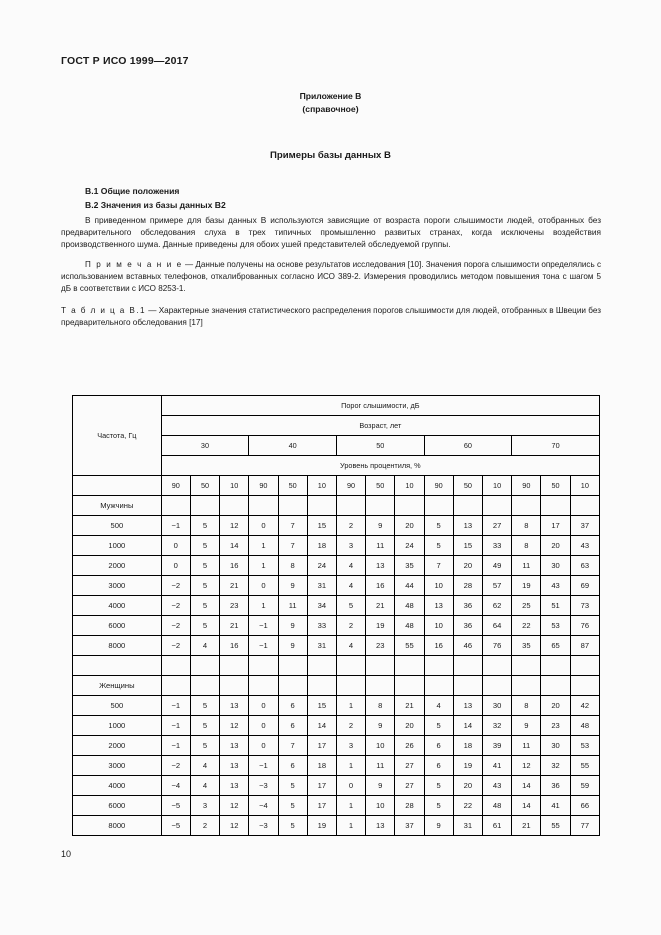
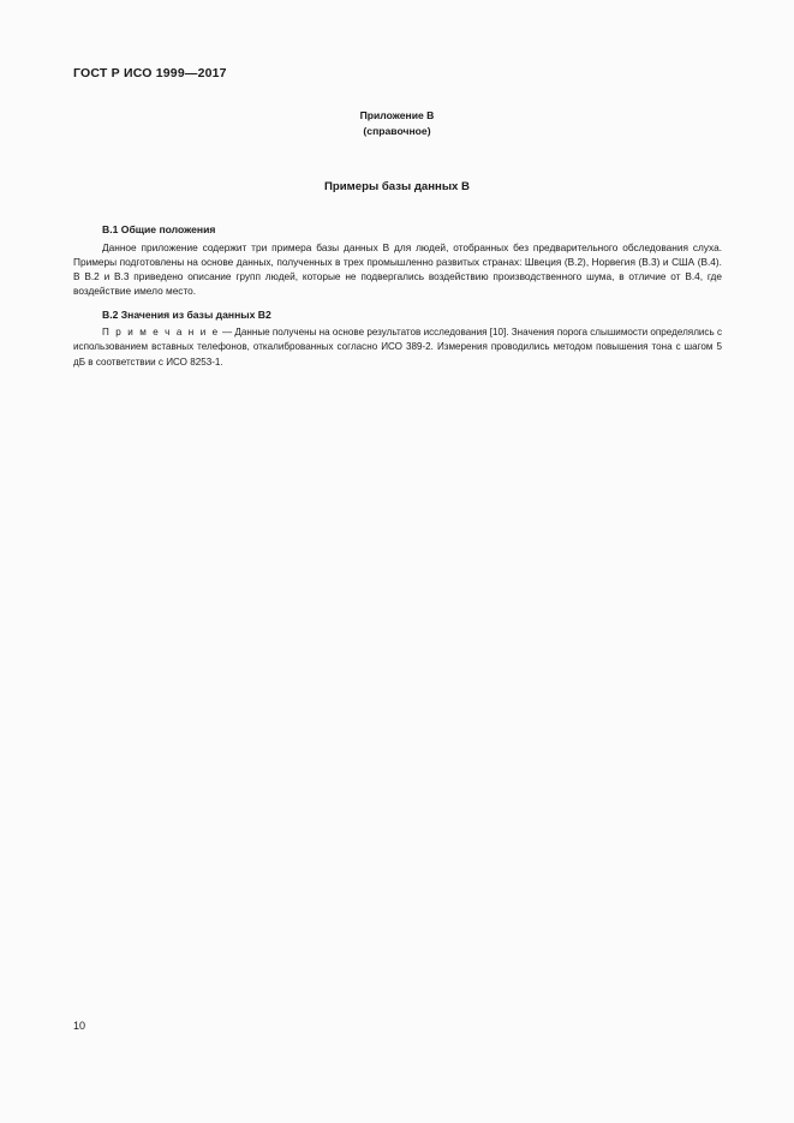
  ГОСТ Р ИСО 1999—2017
  Приложение В
  (справочное)
  Примеры базы данных В
  В.1 Общие положения
+ Данное приложение содержит три примера базы данных В для людей, отобранных без предварительного обследования слуха. Примеры подготовлены на основе данных, полученных в трех промышленно развитых странах: Швеция (В.2), Норвегия (В.3) и США (В.4). В В.2 и В.3 приведено описание групп людей, которые не подвергались воздействию производственного шума, в отличие от В.4, где воздействие имело место.
  В.2 Значения из базы данных В2
- В приведенном примере для базы данных В используются зависящие от возраста пороги слышимости людей, отобранных без предварительного обследования слуха в трех типичных промышленно развитых странах, когда исключены воздействия производственного шума. Данные приведены для обоих ушей представителей обследуемой группы.
  П р и м е ч а н и е — Данные получены на основе результатов исследования [10]. Значения порога слышимости определялись с использованием вставных телефонов, откалиброванных согласно ИСО 389-2. Измерения проводились методом повышения тона с шагом 5 дБ в соответствии с ИСО 8253-1.
- Т а б л и ц а В.1 — Характерные значения статистического распределения порогов слышимости для людей, отобранных в Швеции без предварительного обследования [17]
- Частота, Гц	Порог слышимости, дБ
- Возраст, лет
- 30	40	50	60	70
- Уровень процентиля, %
- 	90	50	10	90	50	10	90	50	10	90	50	10	90	50	10
- Мужчины
- 500	−1	5	12	0	7	15	2	9	20	5	13	27	8	17	37
- 1000	0	5	14	1	7	18	3	11	24	5	15	33	8	20	43
- 2000	0	5	16	1	8	24	4	13	35	7	20	49	11	30	63
- 3000	−2	5	21	0	9	31	4	16	44	10	28	57	19	43	69
- 4000	−2	5	23	1	11	34	5	21	48	13	36	62	25	51	73
- 6000	−2	5	21	−1	9	33	2	19	48	10	36	64	22	53	76
- 8000	−2	4	16	−1	9	31	4	23	55	16	46	76	35	65	87
- Женщины
- 500	−1	5	13	0	6	15	1	8	21	4	13	30	8	20	42
- 1000	−1	5	12	0	6	14	2	9	20	5	14	32	9	23	48
- 2000	−1	5	13	0	7	17	3	10	26	6	18	39	11	30	53
- 3000	−2	4	13	−1	6	18	1	11	27	6	19	41	12	32	55
- 4000	−4	4	13	−3	5	17	0	9	27	5	20	43	14	36	59
- 6000	−5	3	12	−4	5	17	1	10	28	5	22	48	14	41	66
- 8000	−5	2	12	−3	5	19	1	13	37	9	31	61	21	55	77
  10
